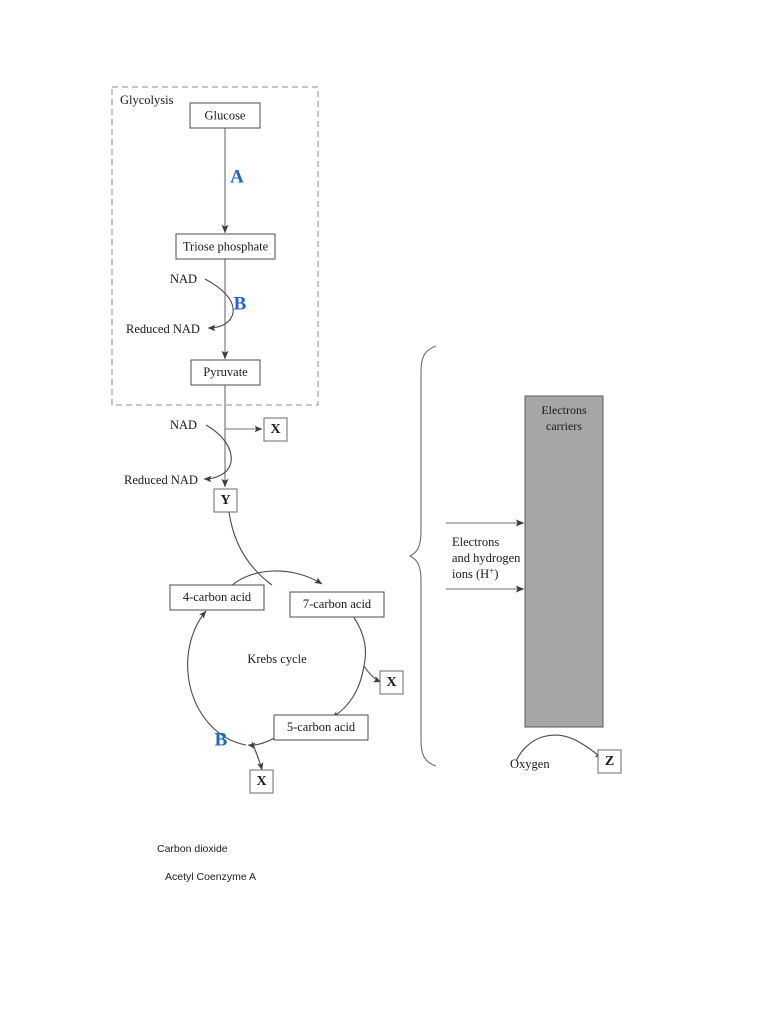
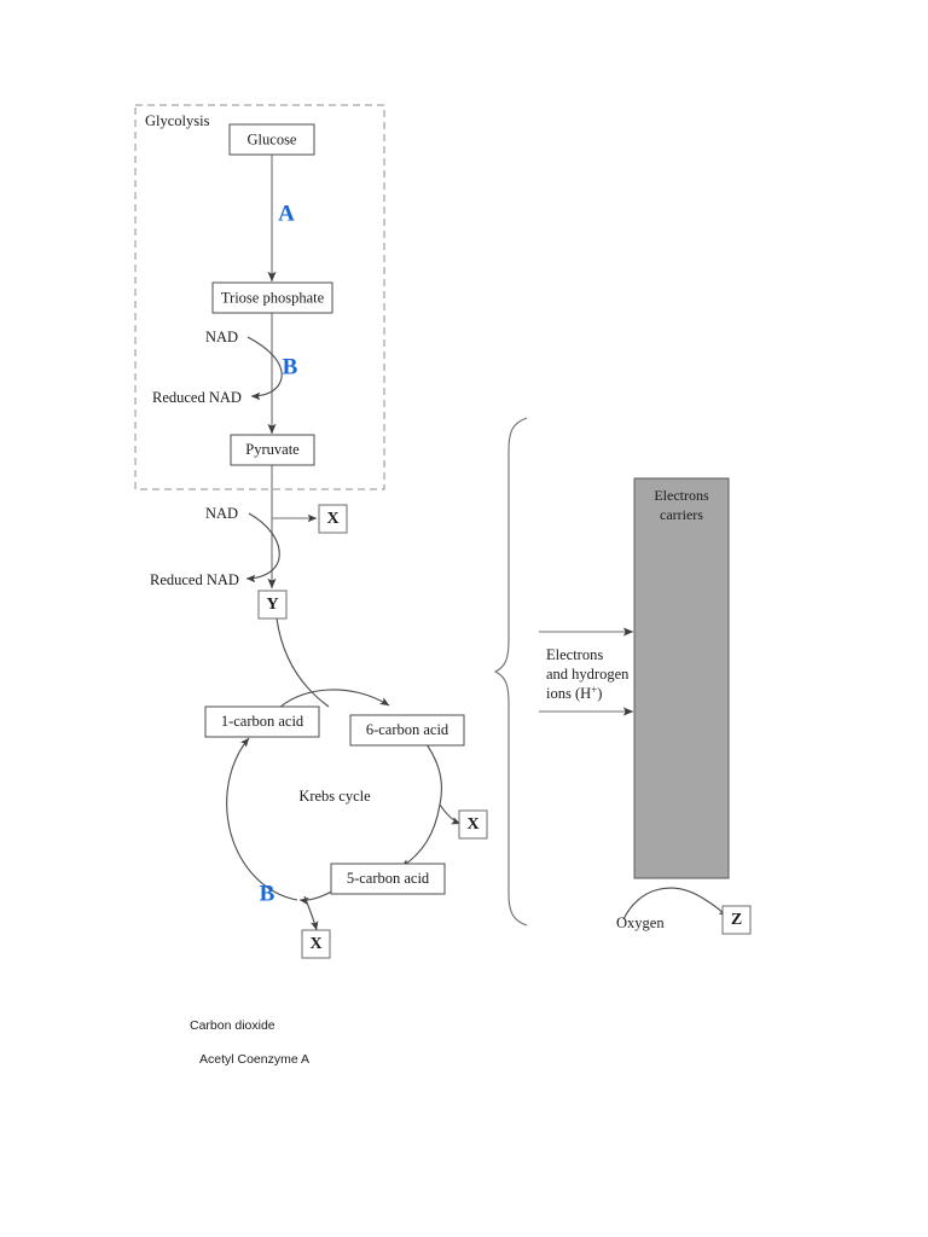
  Glycolysis
  Glucose
  Triose phosphate
  Pyruvate
  NAD
  Reduced NAD
  A
  B
  NAD
  Reduced NAD
  X
  Y
- 4-carbon acid
+ 1-carbon acid
- 7-carbon acid
+ 6-carbon acid
  5-carbon acid
  Krebs cycle
  X
  X
  B
  Electrons
  carriers
  Electrons
  and hydrogen
  ions (H+)
  Oxygen
  Z
  Carbon dioxide
  Acetyl Coenzyme A
